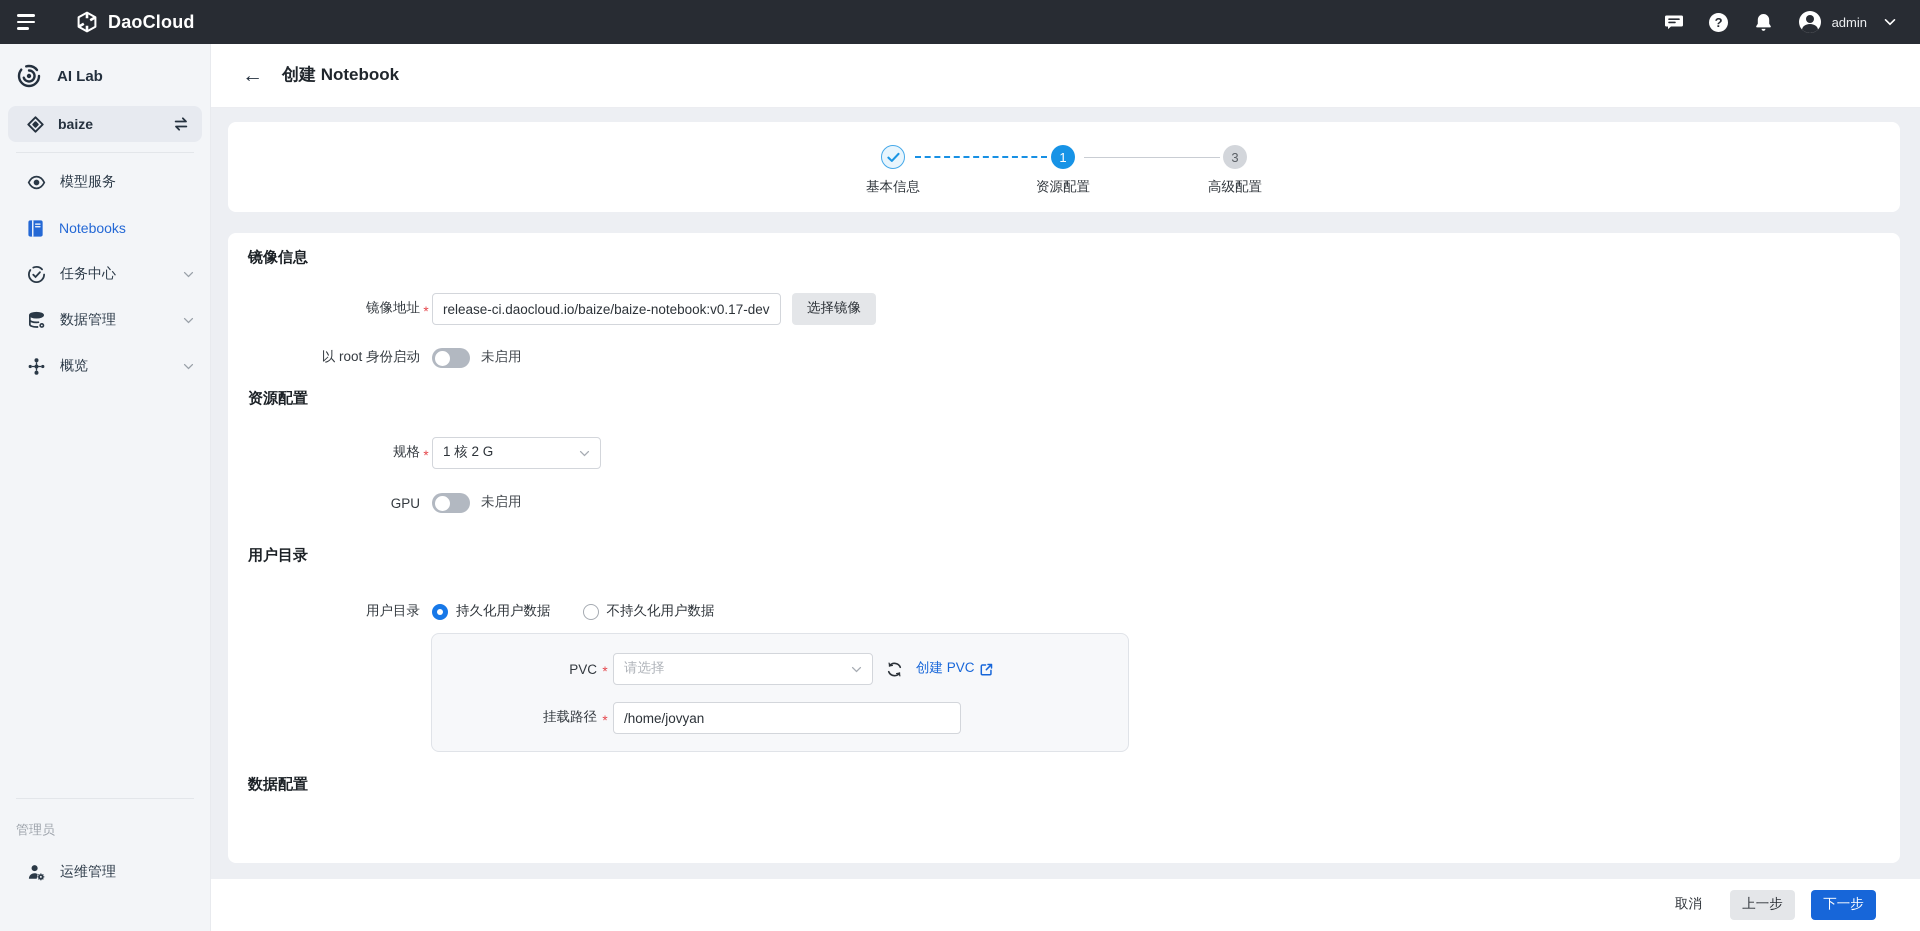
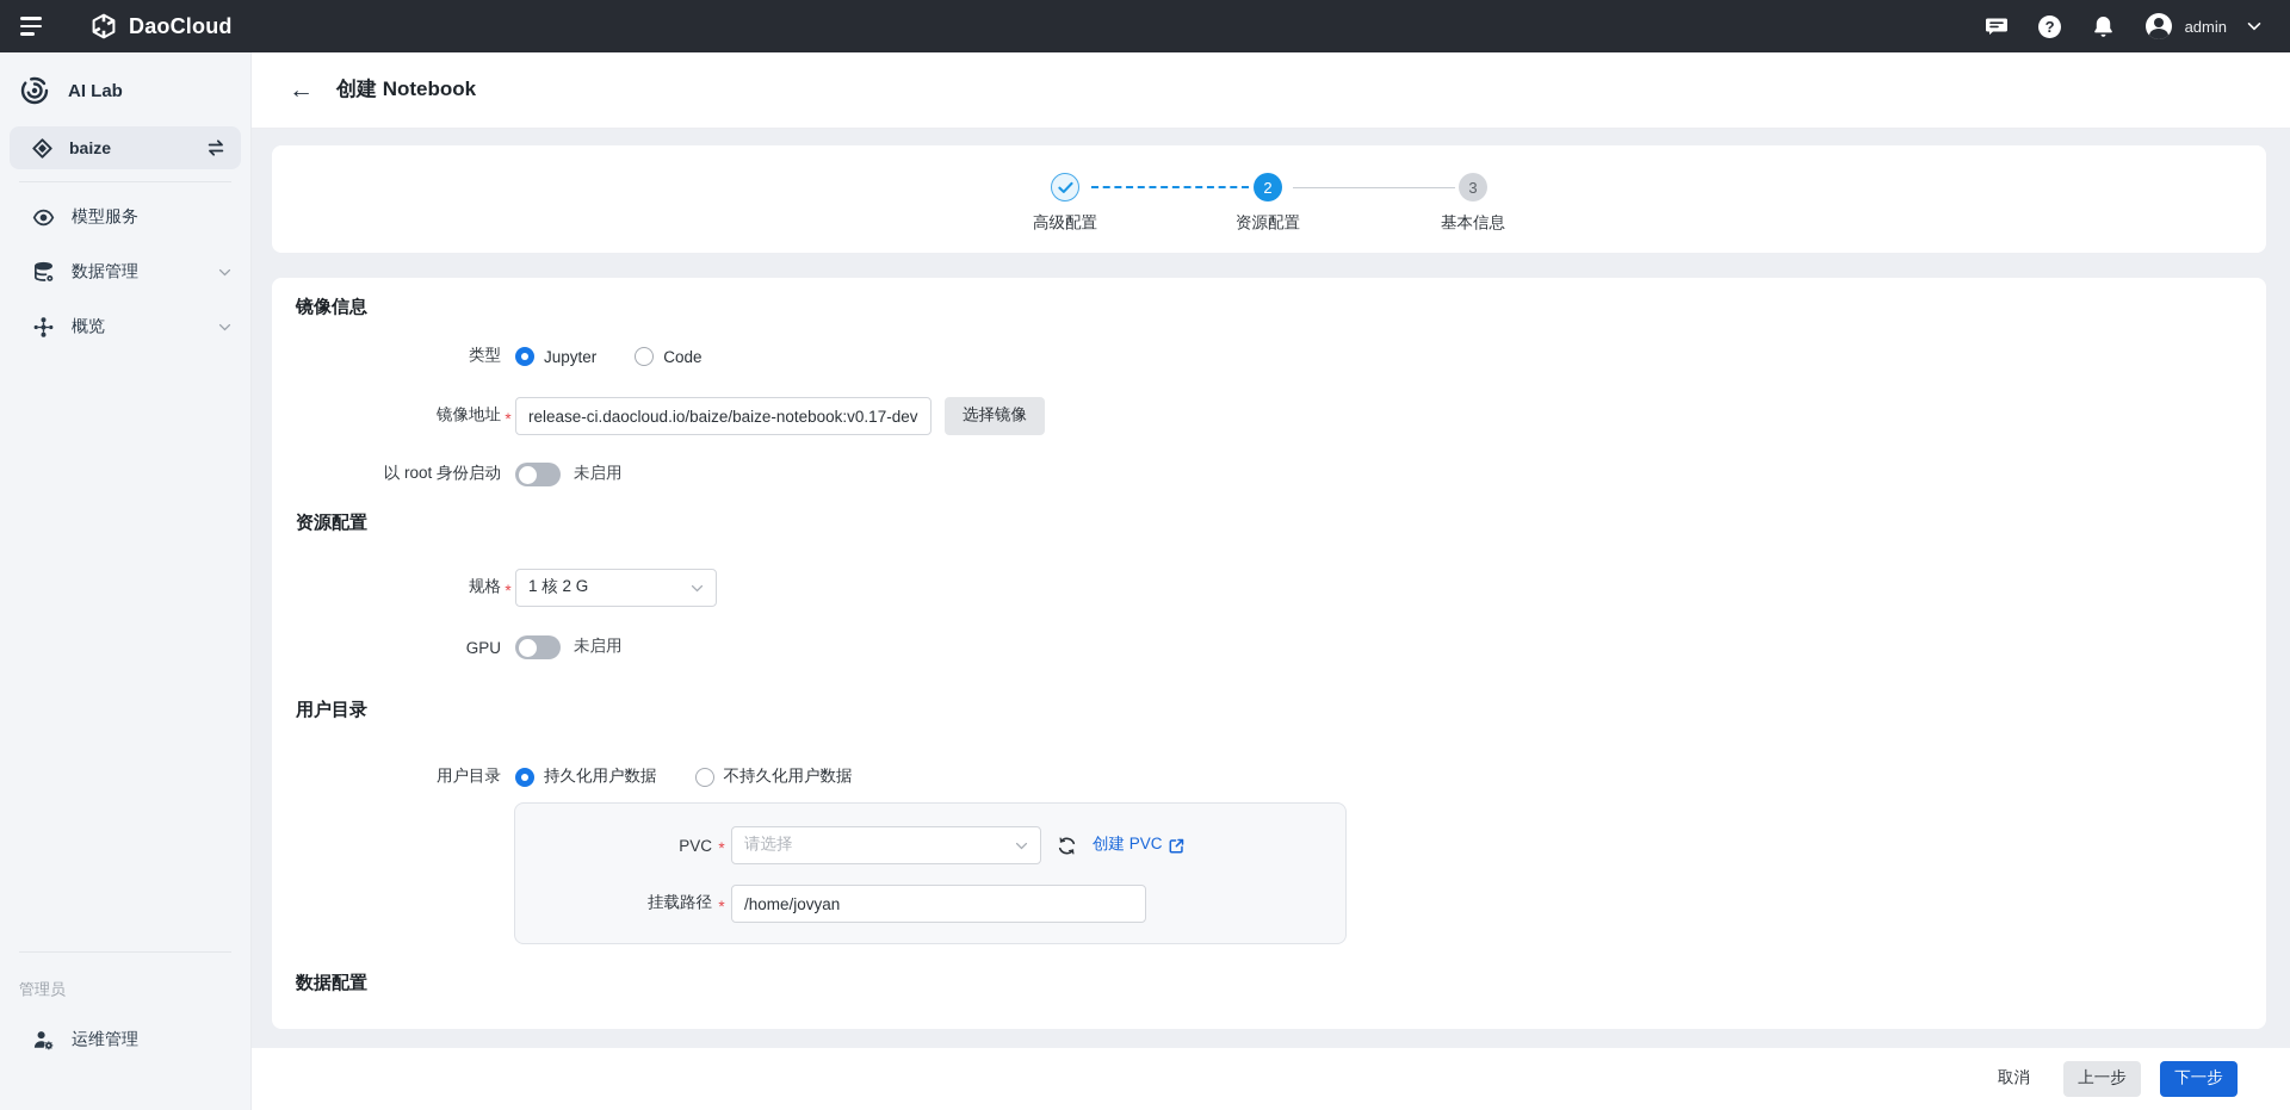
  DaoCloud
  ?
  admin
  AI Lab
  baize
  模型服务
- Notebooks
- 任务中心
  数据管理
  概览
  管理员
  运维管理
  ←
  创建 Notebook
- 1
+ 2
  3
- 基本信息
+ 高级配置
  资源配置
- 高级配置
+ 基本信息
  镜像信息
+ 类型
+ Jupyter
+ Code
  镜像地址
  *
  release-ci.daocloud.io/baize/baize-notebook:v0.17-dev
  选择镜像
  以 root 身份启动
  未启用
  资源配置
  规格
  *
  1 核 2 G
  GPU
  未启用
  用户目录
  用户目录
  持久化用户数据
  不持久化用户数据
  PVC
  *
  请选择
  创建 PVC
  挂载路径
  *
  /home/jovyan
  数据配置
  取消
  上一步
  下一步
